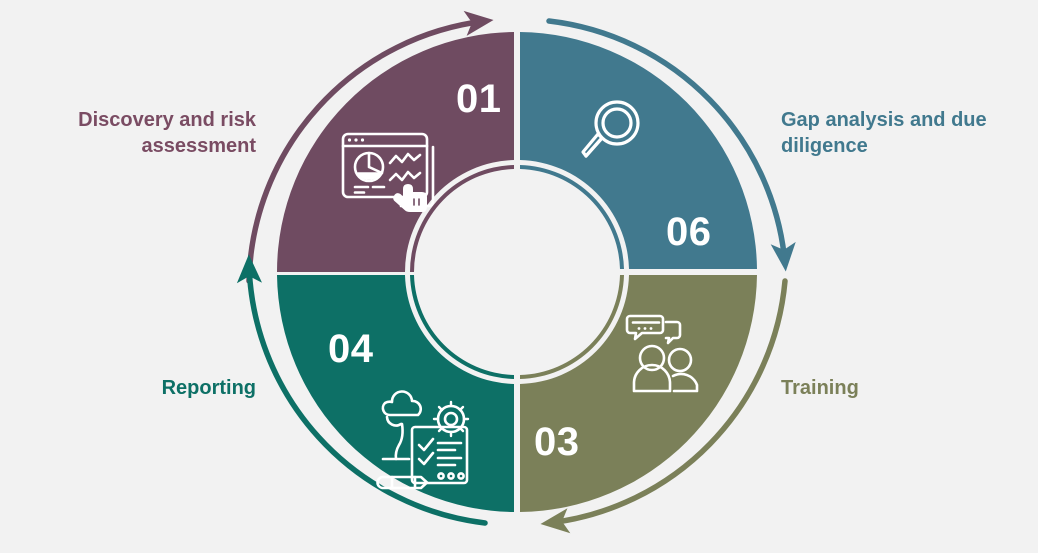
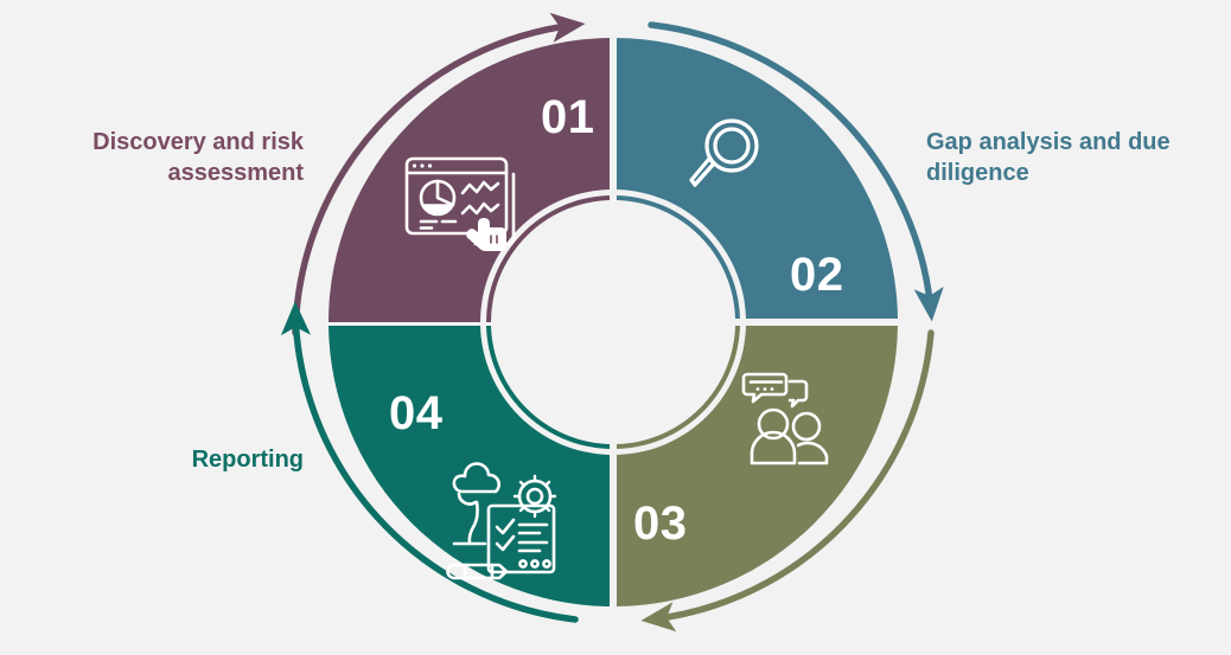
  01
- 06
+ 02
  03
  04
  Discovery and risk
  assessment
  Gap analysis and due
  diligence
- Training
  Reporting
